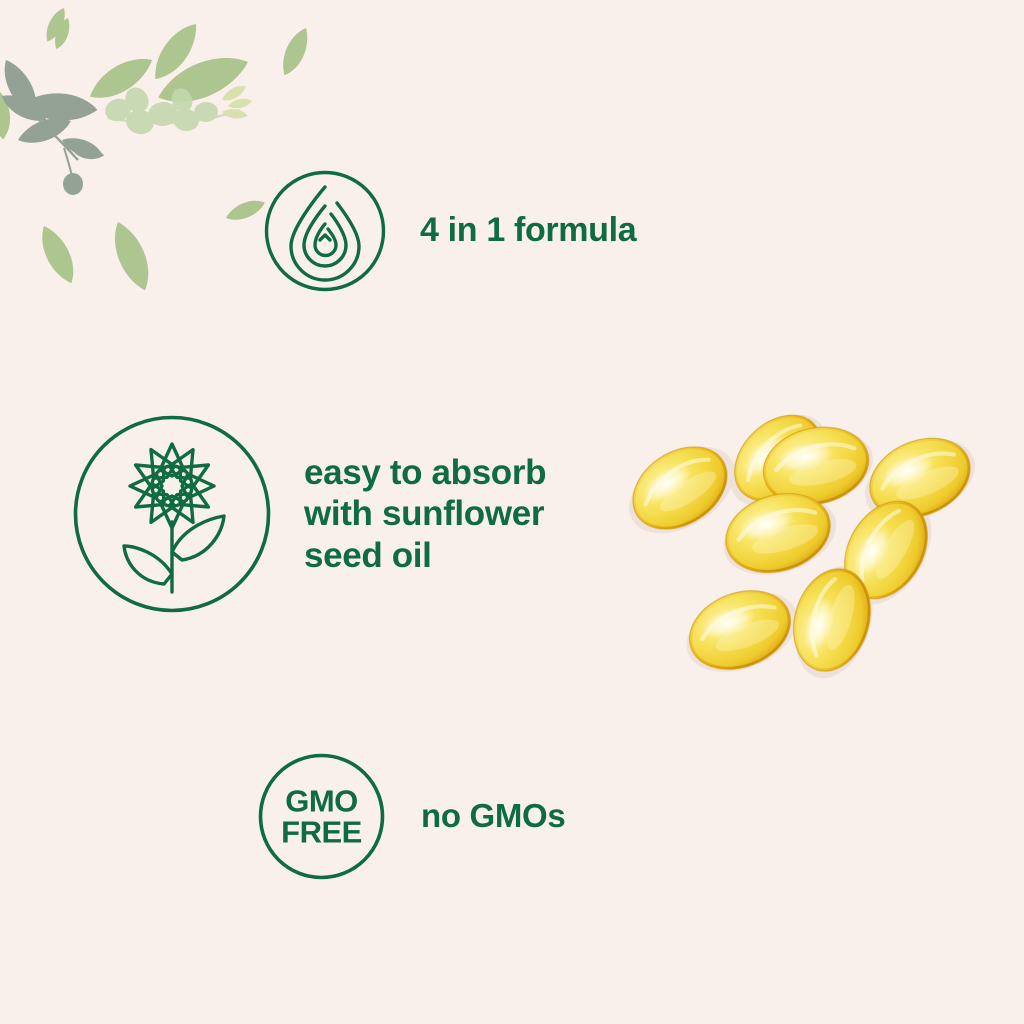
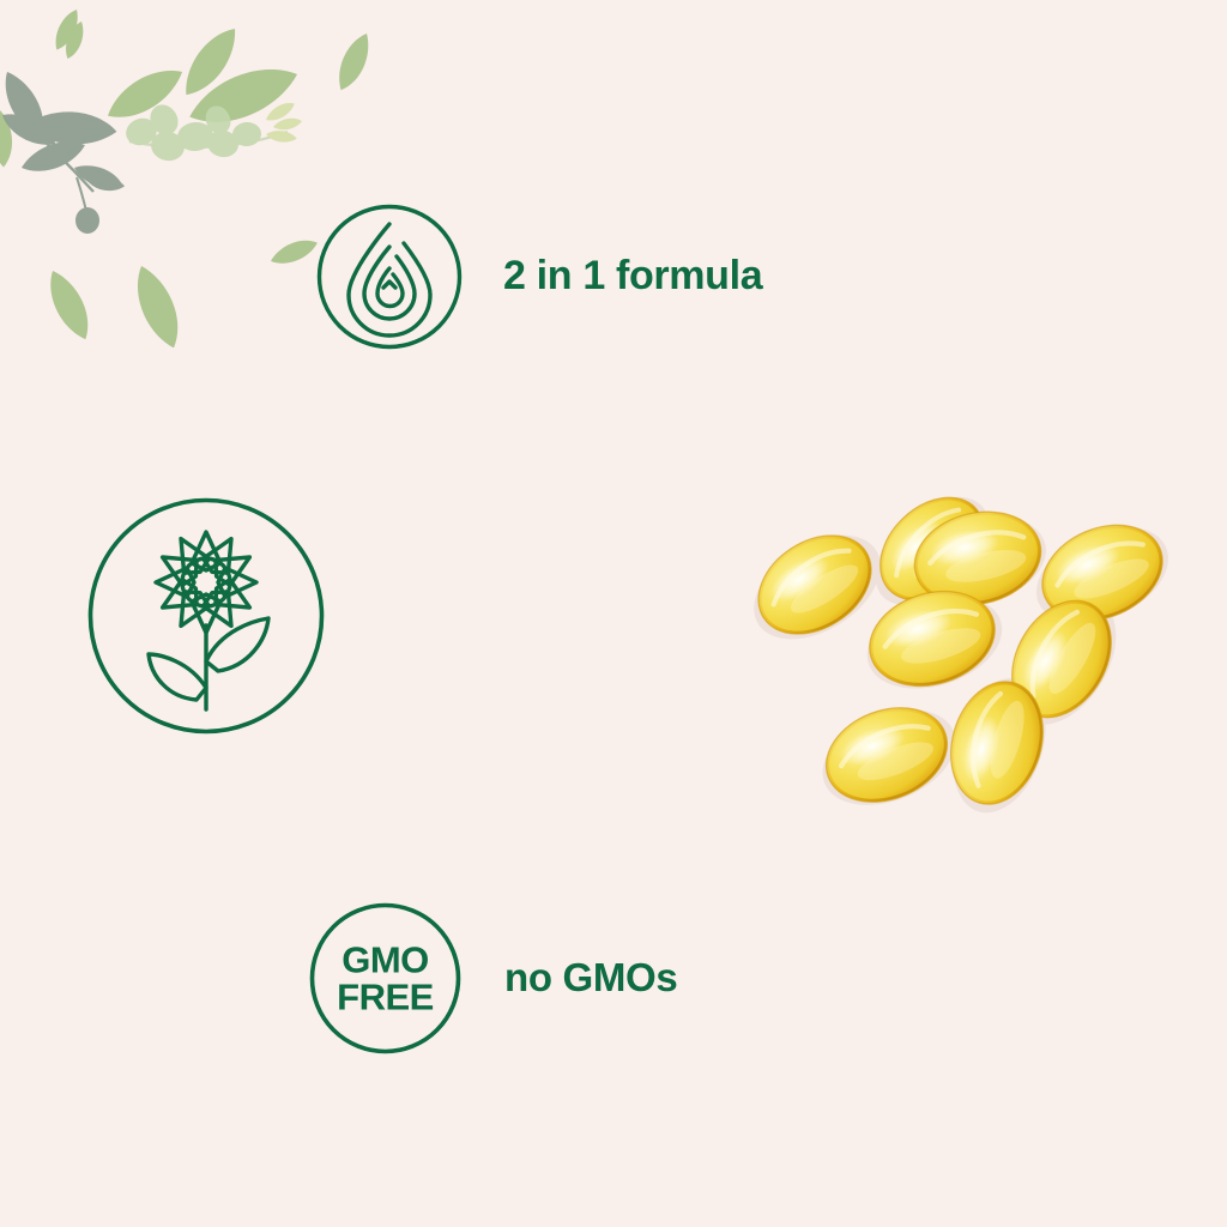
- 4 in 1 formula
+ 2 in 1 formula
- easy to absorb
- with sunflower
- seed oil
  GMO
  FREE
  no GMOs
